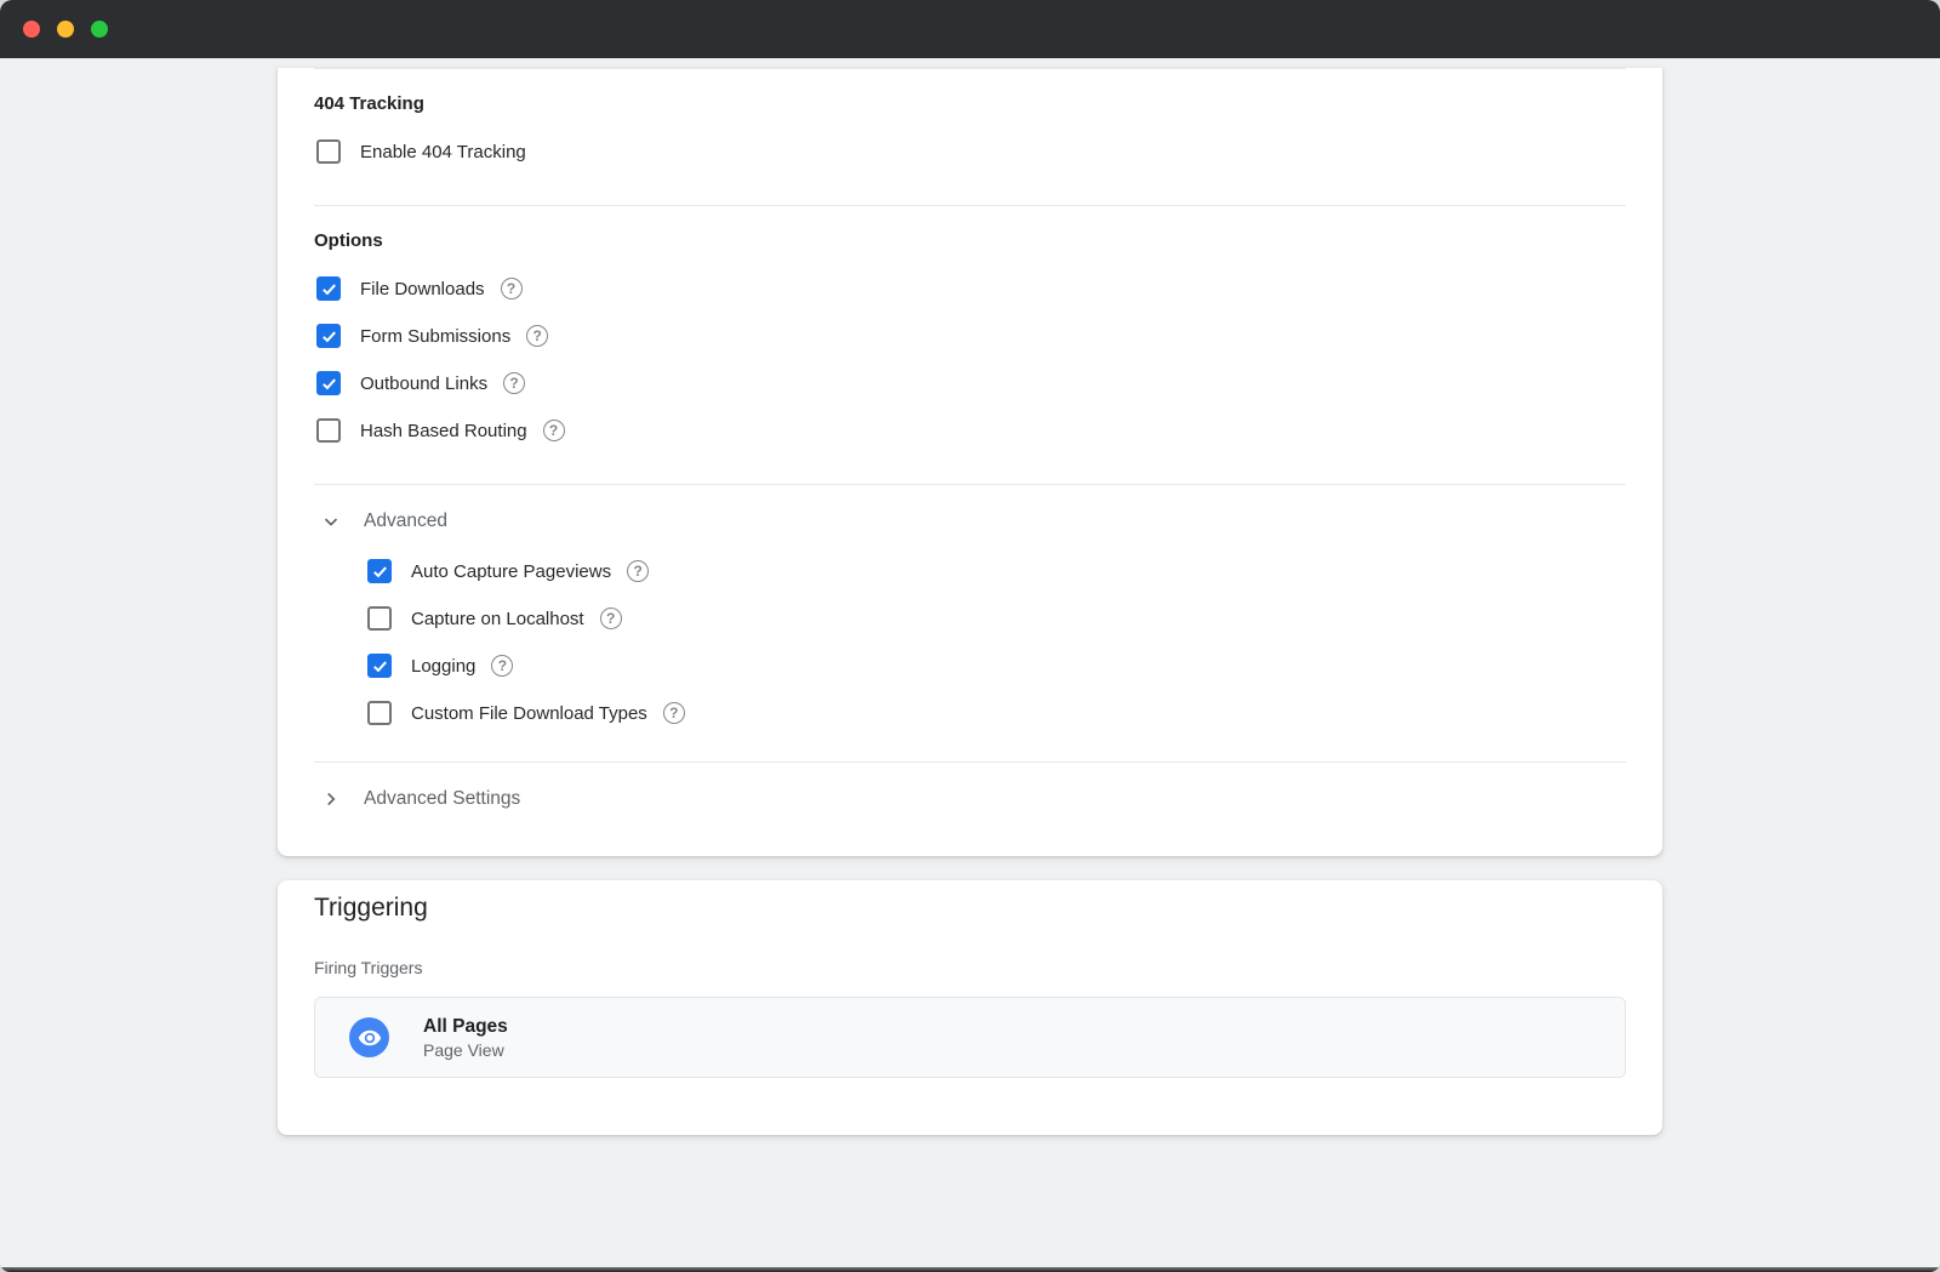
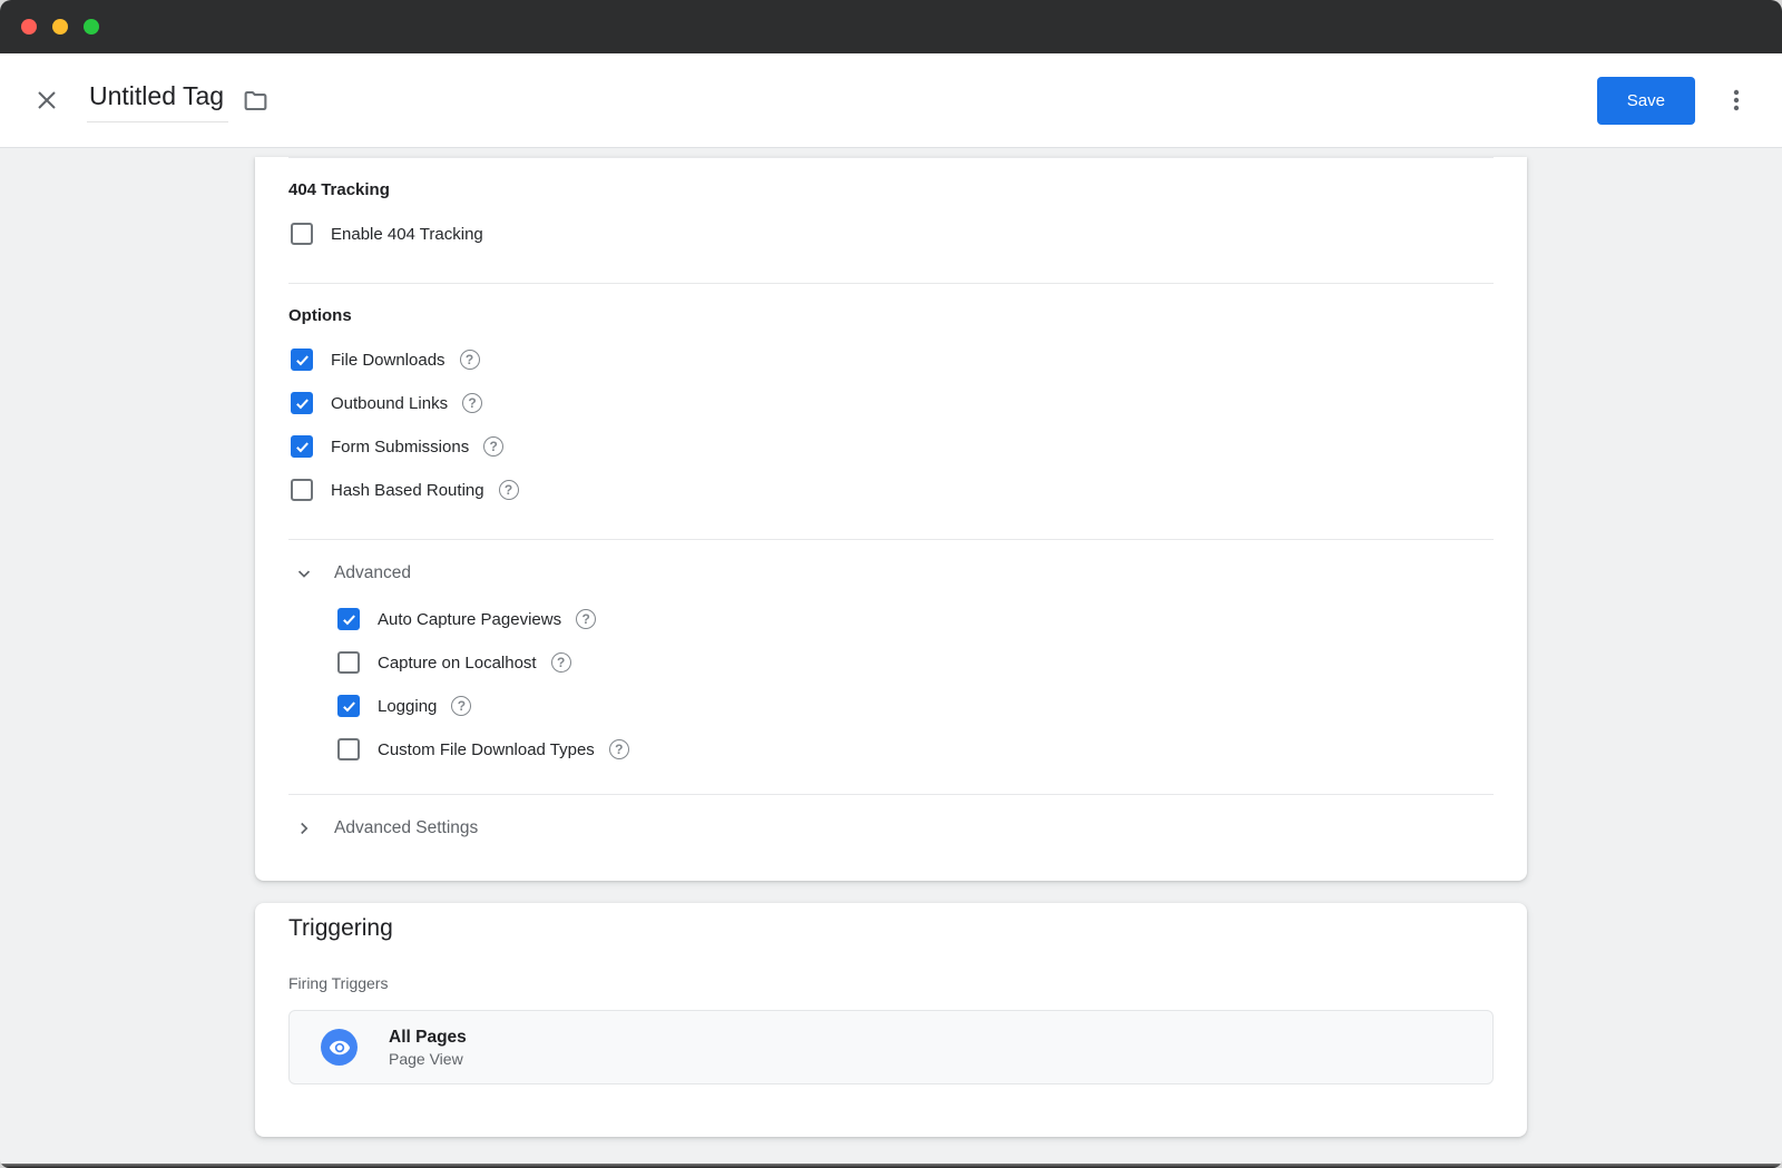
+ Untitled Tag
+ Save
  404 Tracking
  Enable 404 Tracking
  Options
  File Downloads
  ?
- Form Submissions
+ Outbound Links
  ?
- Outbound Links
+ Form Submissions
  ?
  Hash Based Routing
  ?
  Advanced
  Auto Capture Pageviews
  ?
  Capture on Localhost
  ?
  Logging
  ?
  Custom File Download Types
  ?
  Advanced Settings
  Triggering
  Firing Triggers
  All Pages
  Page View
